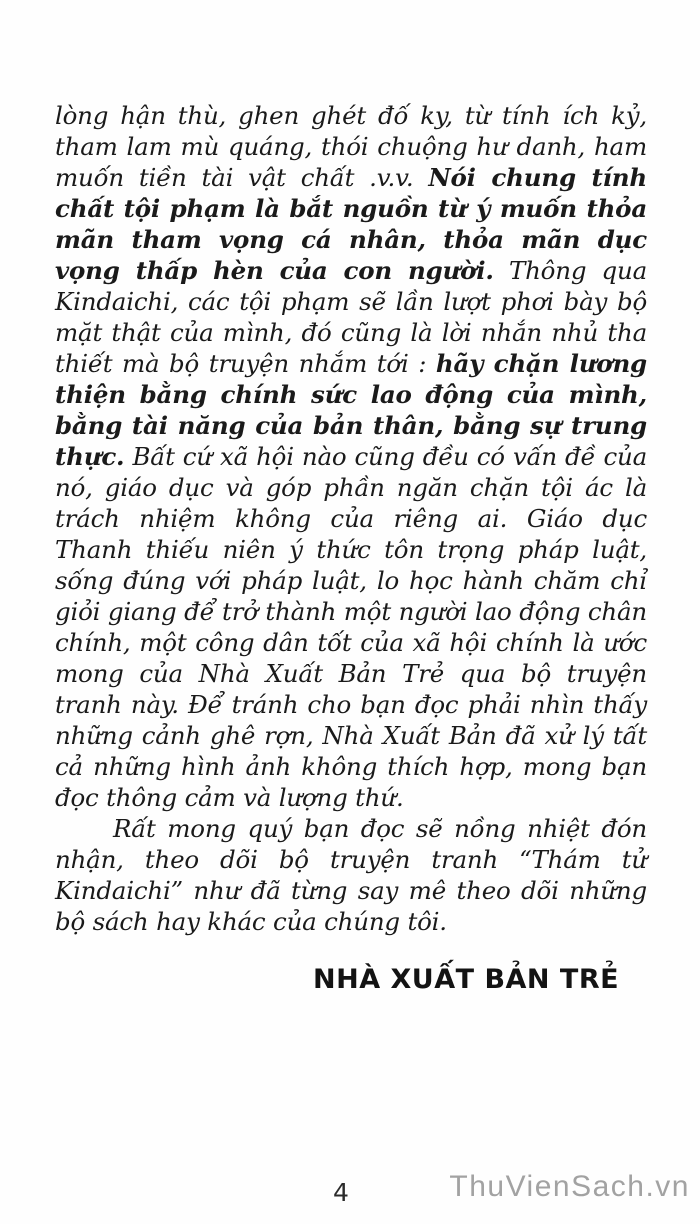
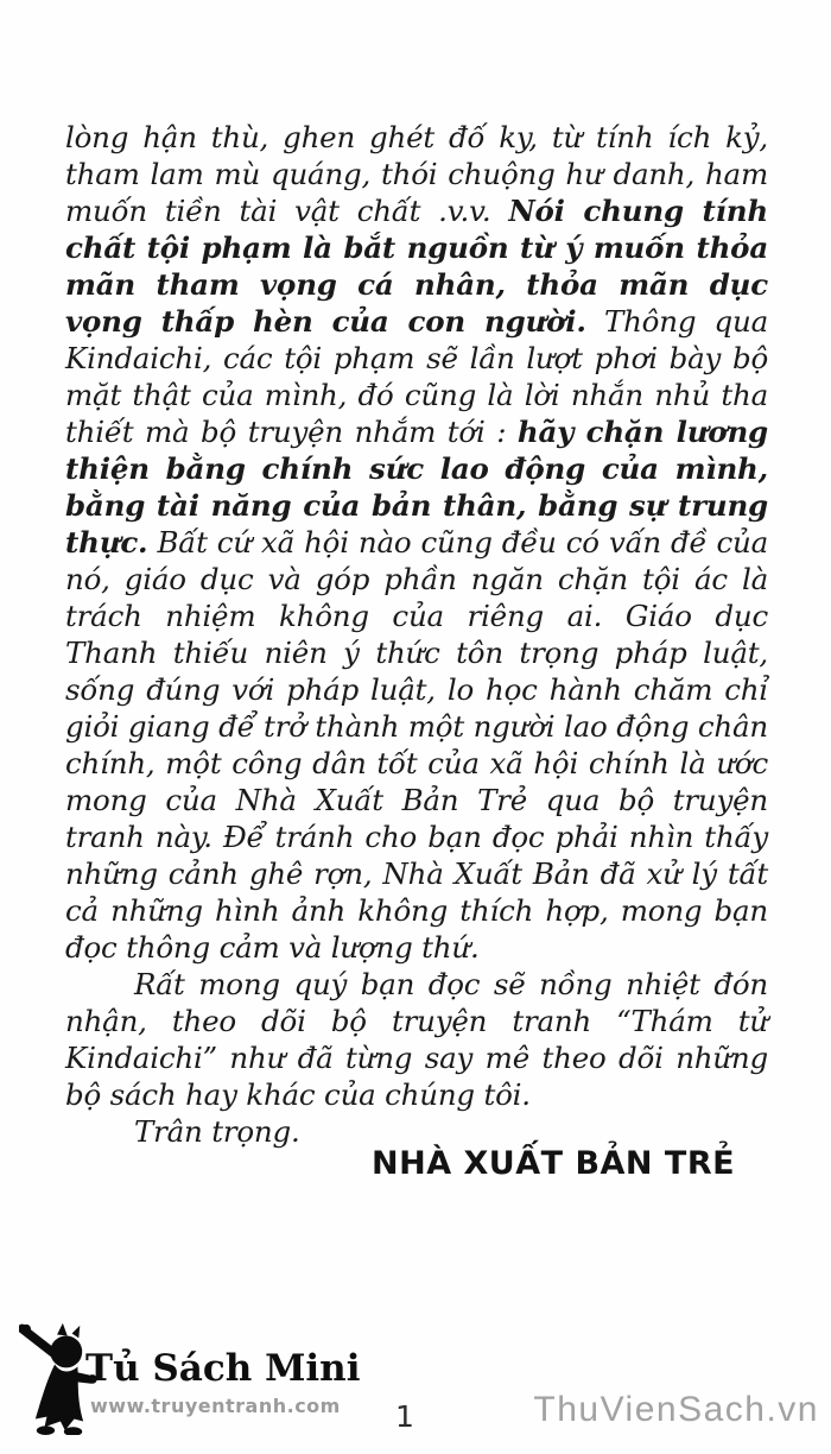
  lòng hận thù, ghen ghét đố ky, từ tính ích kỷ, tham lam mù quáng, thói chuộng hư danh, ham muốn tiền tài vật chất .v.v. Nói chung tính chất tội phạm là bắt nguồn từ ý muốn thỏa mãn tham vọng cá nhân, thỏa mãn dục vọng thấp hèn của con người. Thông qua Kindaichi, các tội phạm sẽ lần lượt phơi bày bộ mặt thật của mình, đó cũng là lời nhắn nhủ tha thiết mà bộ truyện nhắm tới : hãy chặn lương thiện bằng chính sức lao động của mình, bằng tài năng của bản thân, bằng sự trung thực. Bất cứ xã hội nào cũng đều có vấn đề của nó, giáo dục và góp phần ngăn chặn tội ác là trách nhiệm không của riêng ai. Giáo dục Thanh thiếu niên ý thức tôn trọng pháp luật, sống đúng với pháp luật, lo học hành chăm chỉ giỏi giang để trở thành một người lao động chân chính, một công dân tốt của xã hội chính là ước mong của Nhà Xuất Bản Trẻ qua bộ truyện tranh này. Để tránh cho bạn đọc phải nhìn thấy những cảnh ghê rợn, Nhà Xuất Bản đã xử lý tất cả những hình ảnh không thích hợp, mong bạn đọc thông cảm và lượng thứ.
  Rất mong quý bạn đọc sẽ nồng nhiệt đón nhận, theo dõi bộ truyện tranh “Thám tử Kindaichi” như đã từng say mê theo dõi những bộ sách hay khác của chúng tôi.
+ Trân trọng.
  NHÀ XUẤT BẢN TRẺ
+ Tủ Sách Mini
+ www.truyentranh.com
- 4
+ 1
  ThuVienSach.vn
